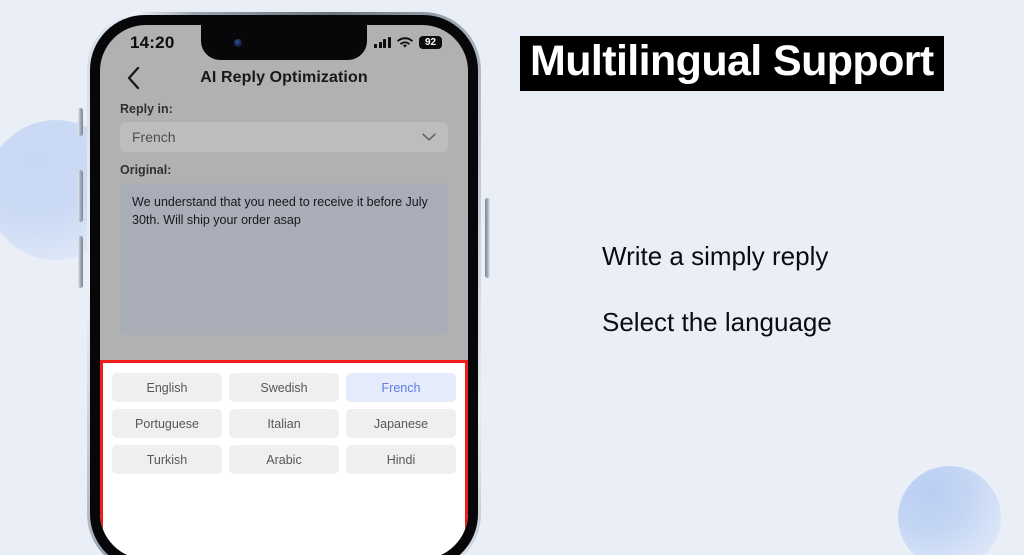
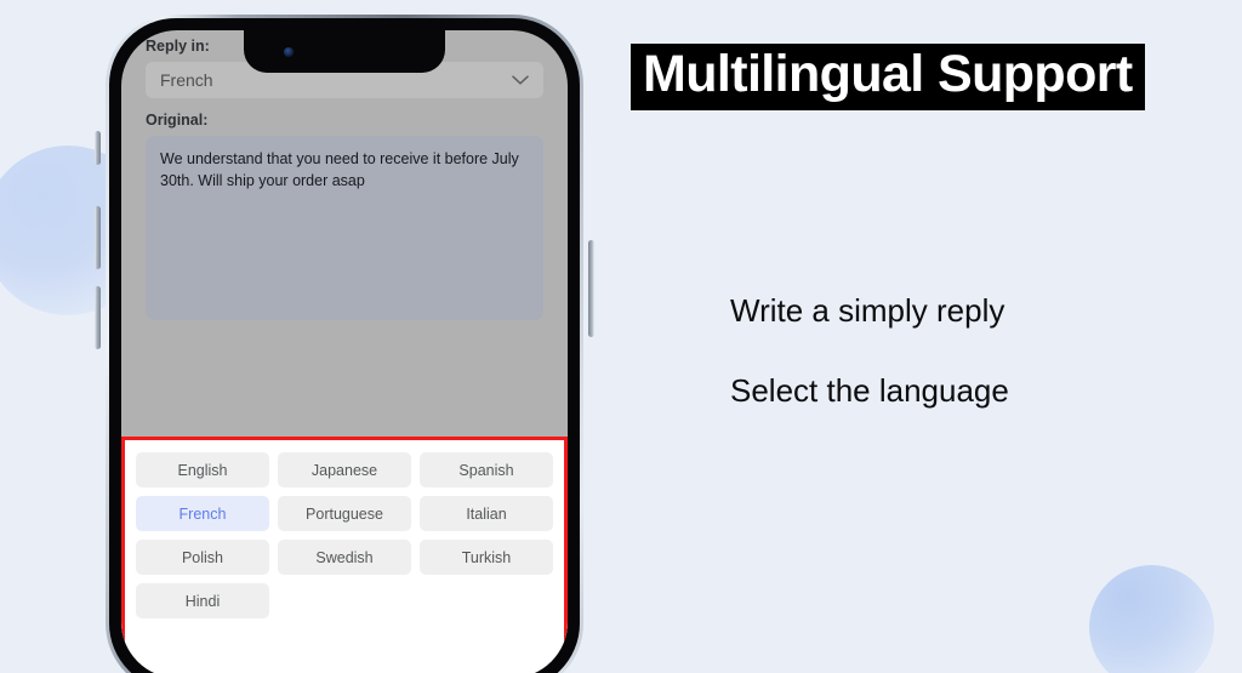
- 14:20
- 92
- AI Reply Optimization
  Reply in:
  French
  Original:
  We understand that you need to receive it before July 30th. Will ship your order asap
  English
- Swedish
+ Japanese
+ Spanish
  French
  Portuguese
  Italian
+ Polish
- Japanese
+ Swedish
  Turkish
- Arabic
  Hindi
  Multilingual Support
  Write a simply reply
  Select the language
